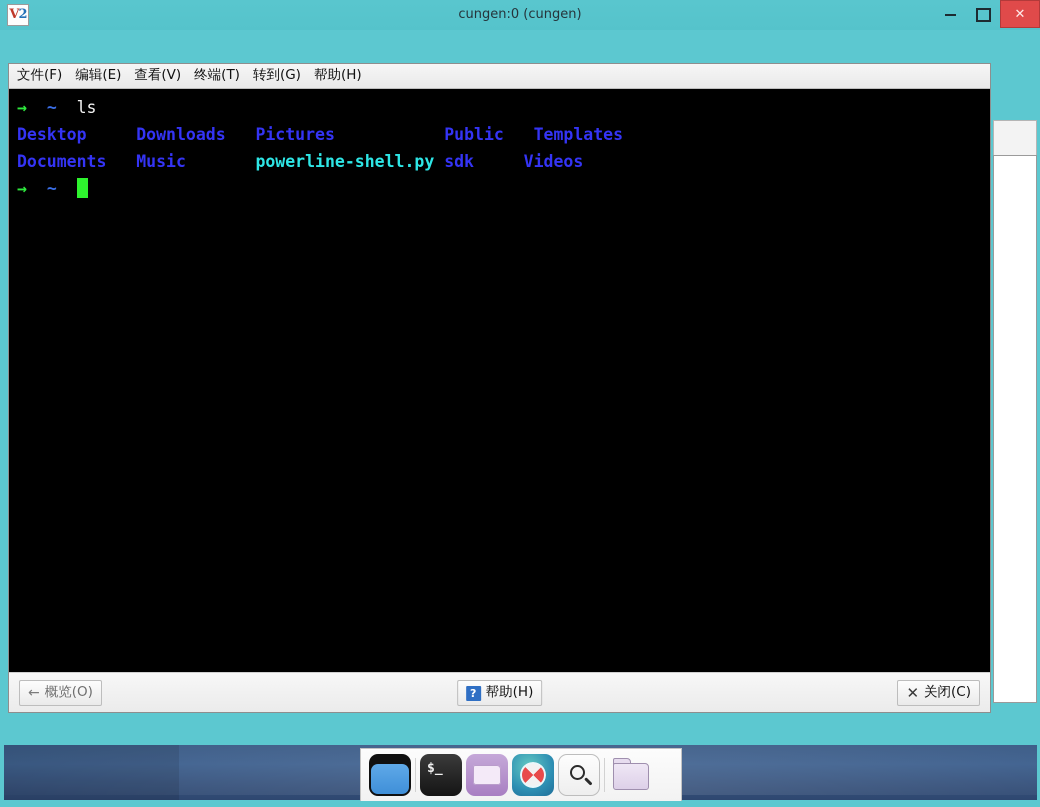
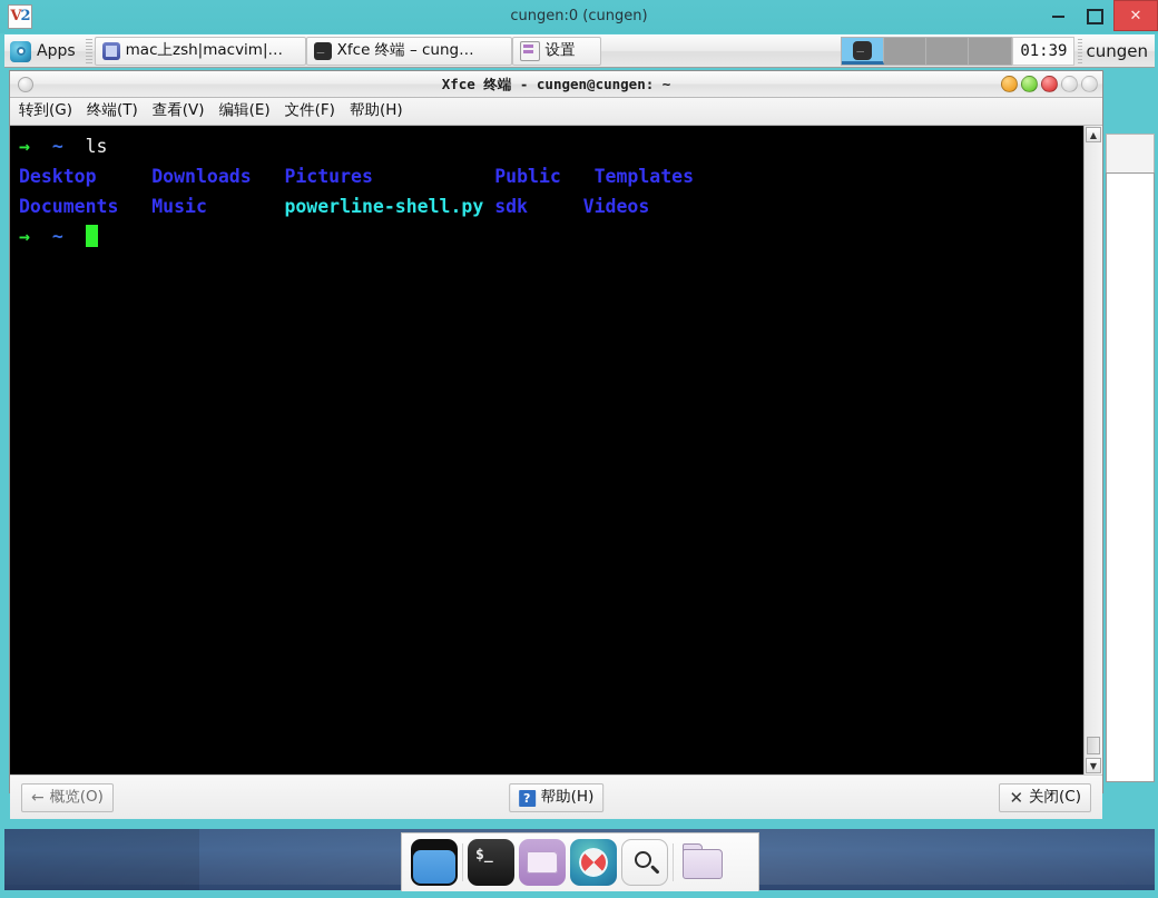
  V2
  cungen:0 (cungen)
  ✕
+ Apps
+ mac上zsh|macvim|…
+ Xfce 终端 – cung…
+ 设置
+ 01:39
+ cungen
+ Xfce 终端 - cungen@cungen: ~
- 文件(F)
+ 转到(G)
- 编辑(E)
+ 终端(T)
  查看(V)
- 终端(T)
+ 编辑(E)
- 转到(G)
+ 文件(F)
  帮助(H)
  → ~ ls Desktop Downloads Pictures Public Templates Documents Music powerline-shell.py sdk Videos → ~
+ ▲
+ ▼
  ←
  概览(O)
  ?
  帮助(H)
  ✕
  关闭(C)
